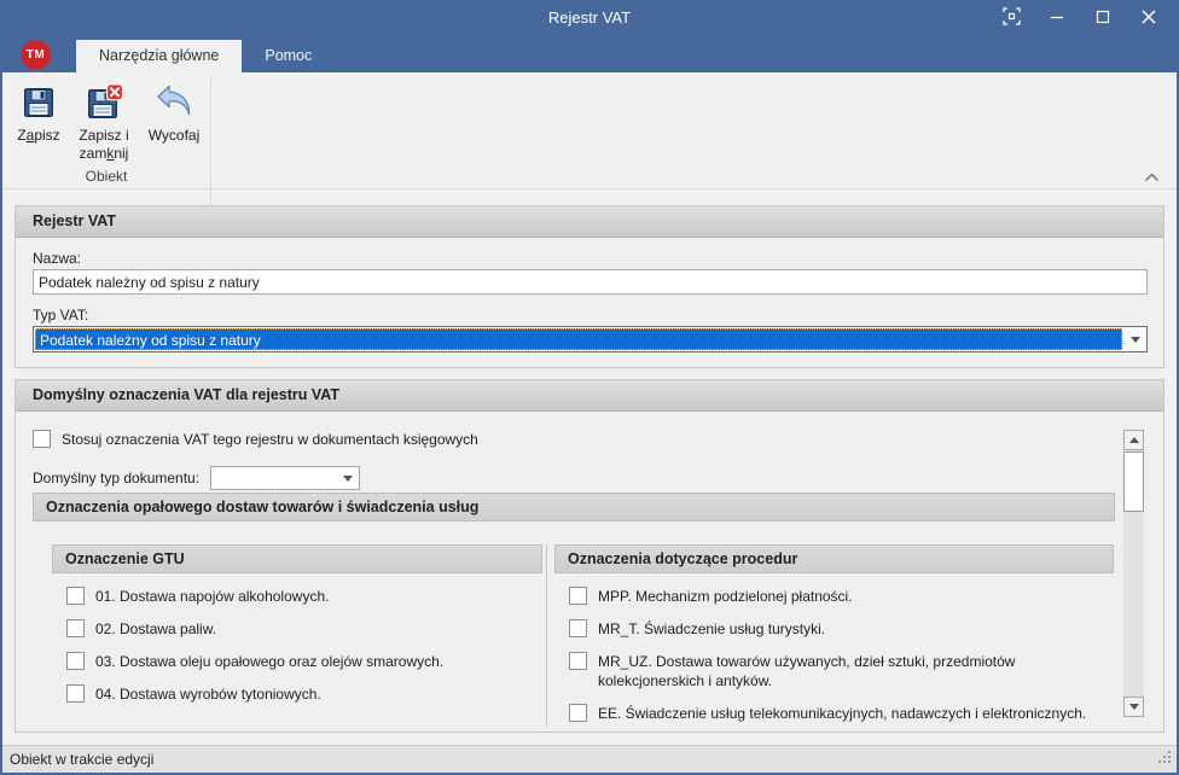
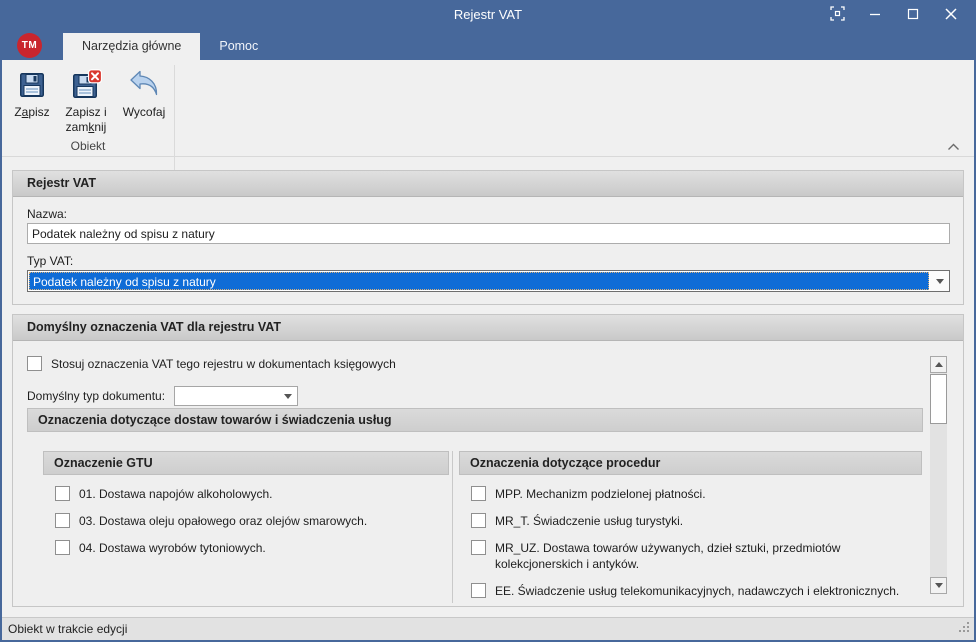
  Rejestr VAT
  TM
  Narzędzia główne
  Pomoc
  Zapisz
  Zapisz i
  zamknij
  Wycofaj
  Obiekt
  Rejestr VAT
  Nazwa:
  Podatek należny od spisu z natury
  Typ VAT:
  Podatek należny od spisu z natury
  Domyślny oznaczenia VAT dla rejestru VAT
  Stosuj oznaczenia VAT tego rejestru w dokumentach księgowych
  Domyślny typ dokumentu:
- Oznaczenia opałowego dostaw towarów i świadczenia usług
+ Oznaczenia dotyczące dostaw towarów i świadczenia usług
  Oznaczenie GTU
  01. Dostawa napojów alkoholowych.
- 02. Dostawa paliw.
  03. Dostawa oleju opałowego oraz olejów smarowych.
  04. Dostawa wyrobów tytoniowych.
  Oznaczenia dotyczące procedur
  MPP. Mechanizm podzielonej płatności.
  MR_T. Świadczenie usług turystyki.
  MR_UZ. Dostawa towarów używanych, dzieł sztuki, przedmiotów kolekcjonerskich i antyków.
  EE. Świadczenie usług telekomunikacyjnych, nadawczych i elektronicznych.
  Obiekt w trakcie edycji
